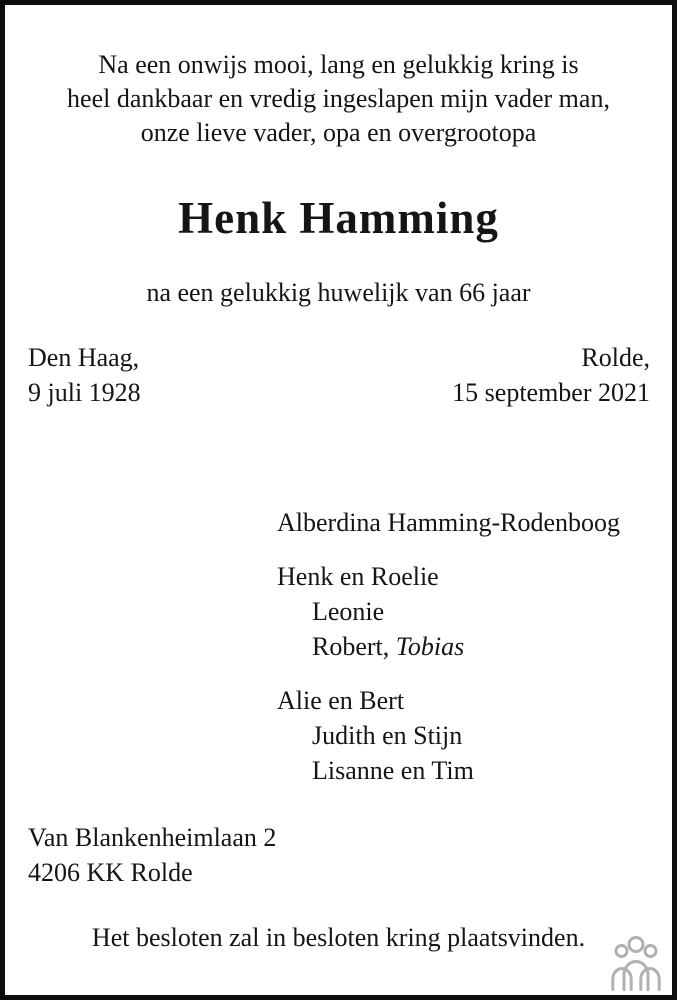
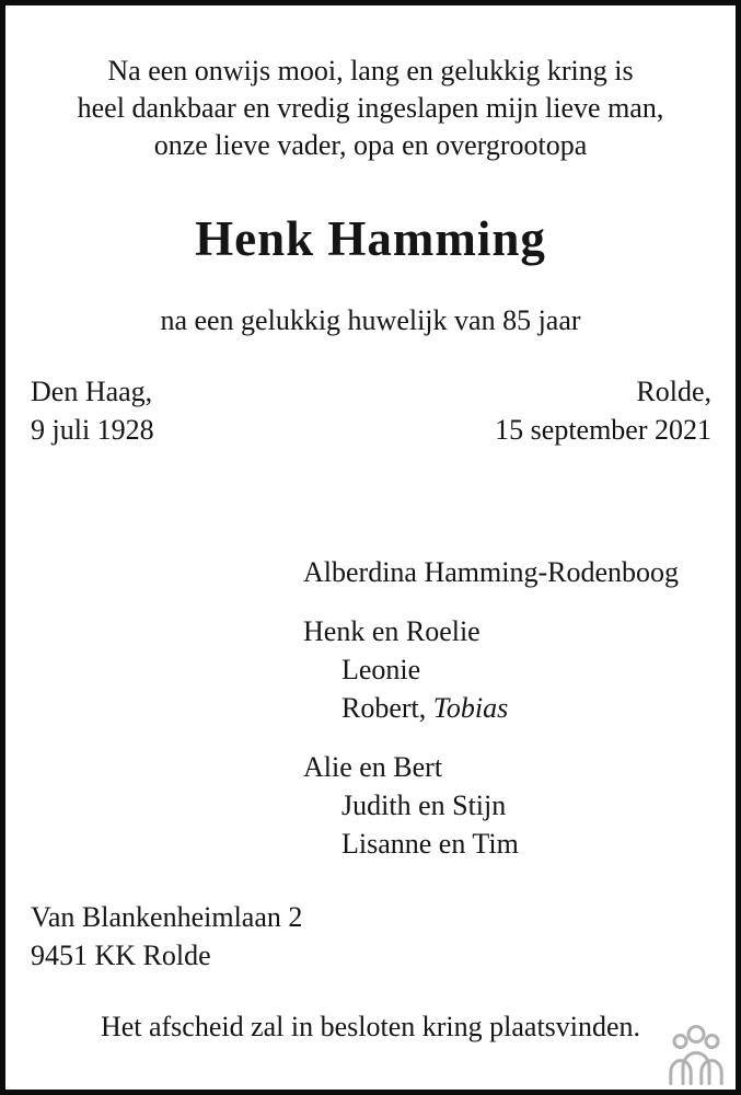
  Na een onwijs mooi, lang en gelukkig kring is
- heel dankbaar en vredig ingeslapen mijn vader man,
+ heel dankbaar en vredig ingeslapen mijn lieve man,
  onze lieve vader, opa en overgrootopa
  Henk Hamming
- na een gelukkig huwelijk van 66 jaar
+ na een gelukkig huwelijk van 85 jaar
  Den Haag,
  9 juli 1928
  Rolde,
  15 september 2021
  Alberdina Hamming-Rodenboog
  Henk en Roelie
  Leonie
  Robert, Tobias
  Alie en Bert
  Judith en Stijn
  Lisanne en Tim
  Van Blankenheimlaan 2
- 4206 KK Rolde
+ 9451 KK Rolde
- Het besloten zal in besloten kring plaatsvinden.
+ Het afscheid zal in besloten kring plaatsvinden.
